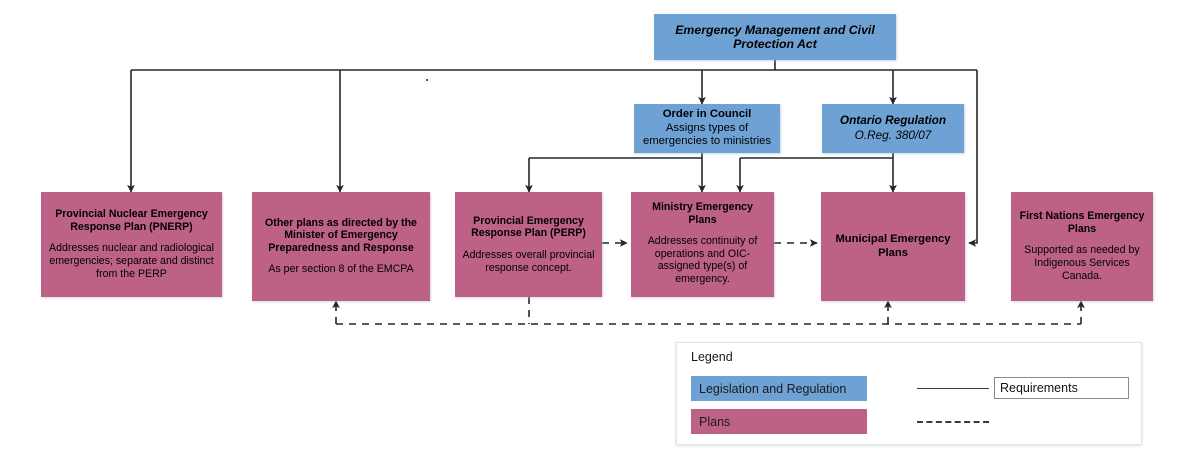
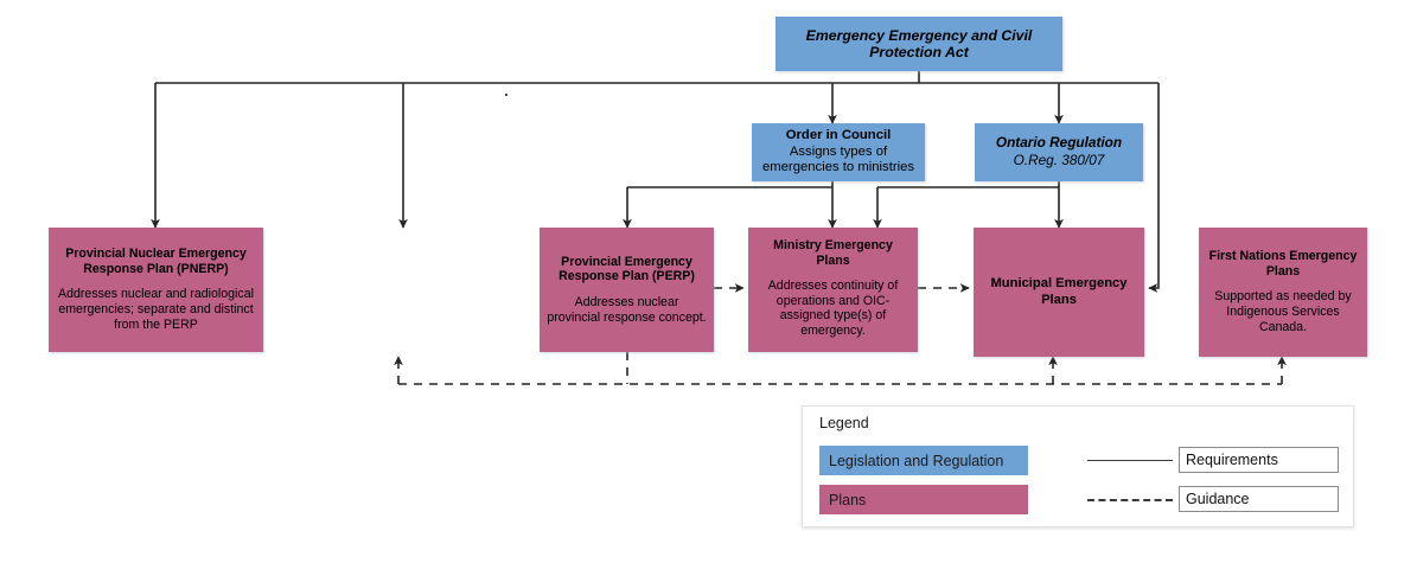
- Emergency Management and Civil Protection Act
+ Emergency Emergency and Civil Protection Act
  Order in Council
  Assigns types of emergencies to ministries
  Ontario Regulation
  O.Reg. 380/07
  Provincial Nuclear Emergency Response Plan (PNERP)
  Addresses nuclear and radiological emergencies; separate and distinct from the PERP
- Other plans as directed by the Minister of Emergency Preparedness and Response
- As per section 8 of the EMCPA
  Provincial Emergency Response Plan (PERP)
- Addresses overall provincial response concept.
+ Addresses nuclear provincial response concept.
  Ministry Emergency Plans
  Addresses continuity of operations and OIC-assigned type(s) of emergency.
  Municipal Emergency Plans
  First Nations Emergency Plans
  Supported as needed by Indigenous Services Canada.
  Legend
  Legislation and Regulation
  Plans
  Requirements
+ Guidance
